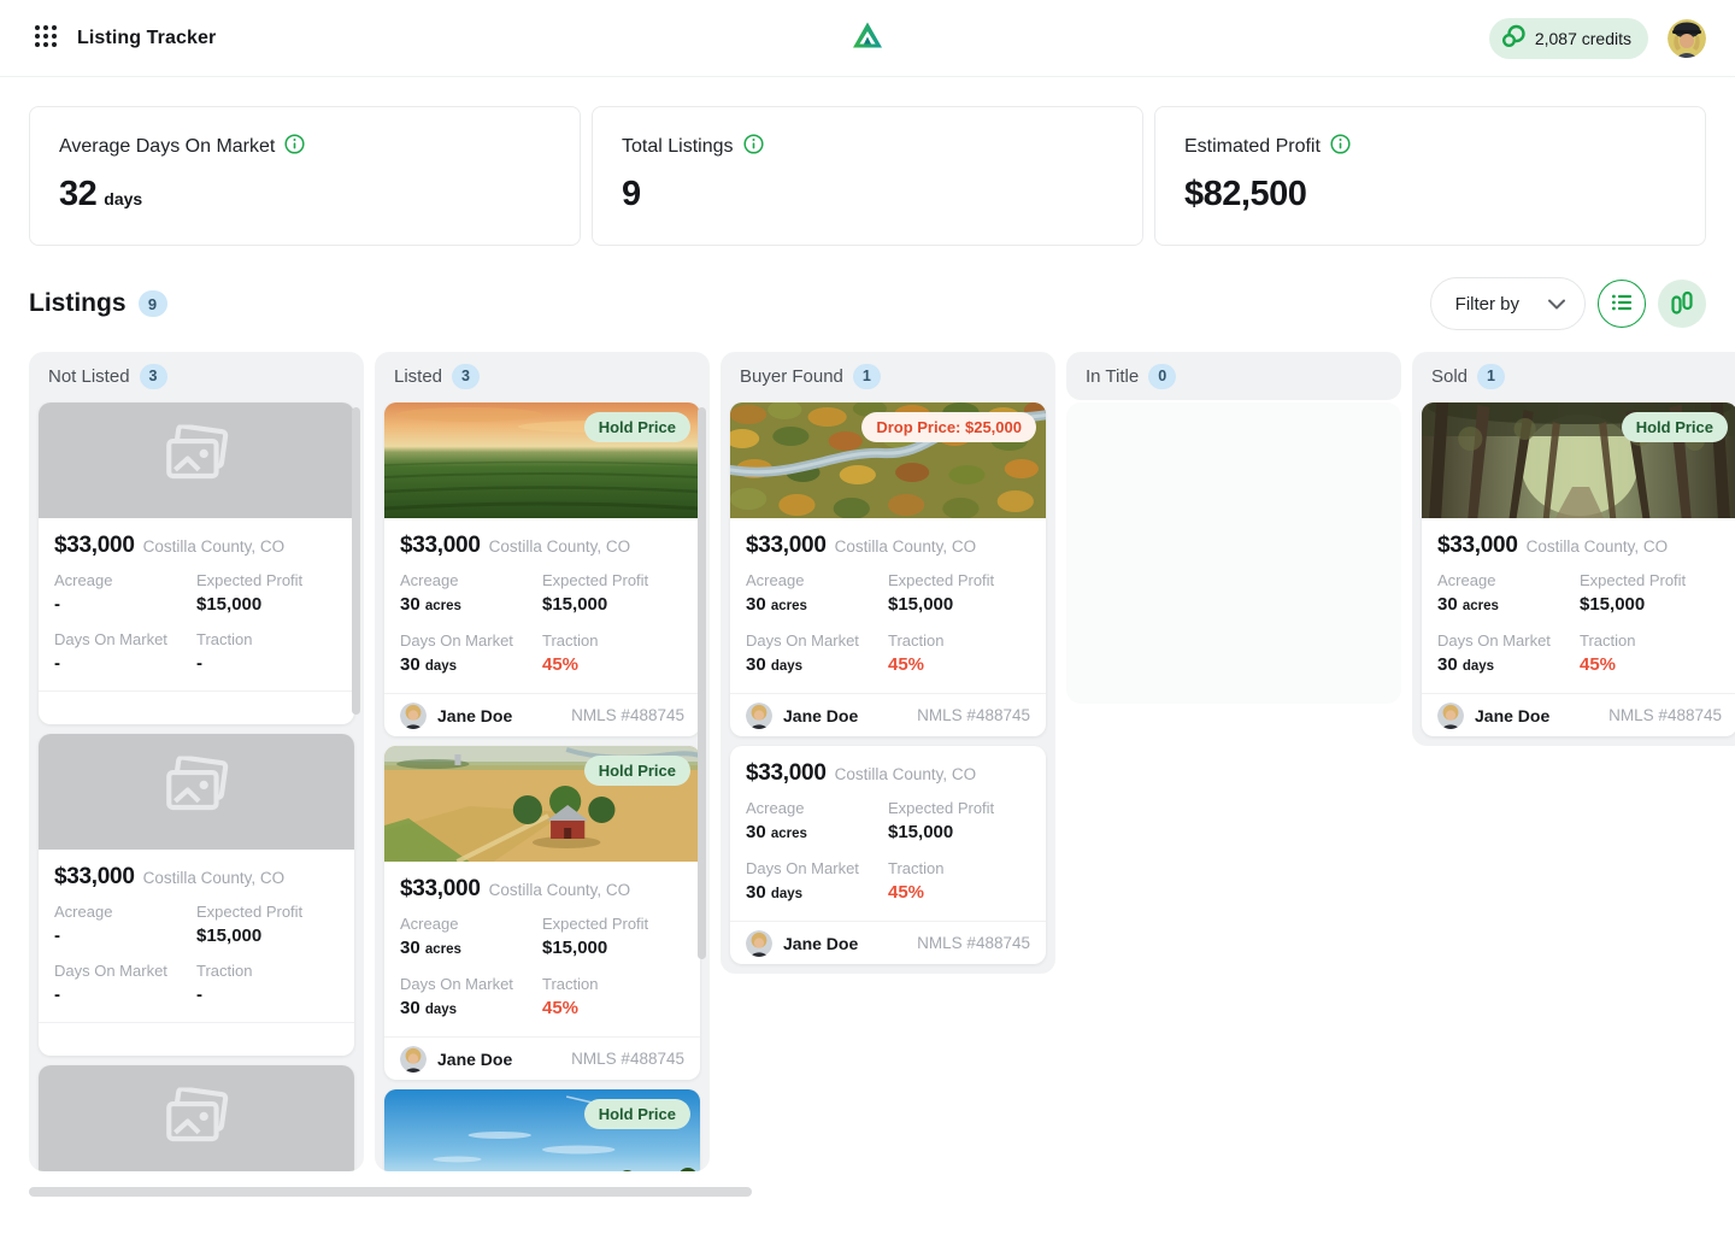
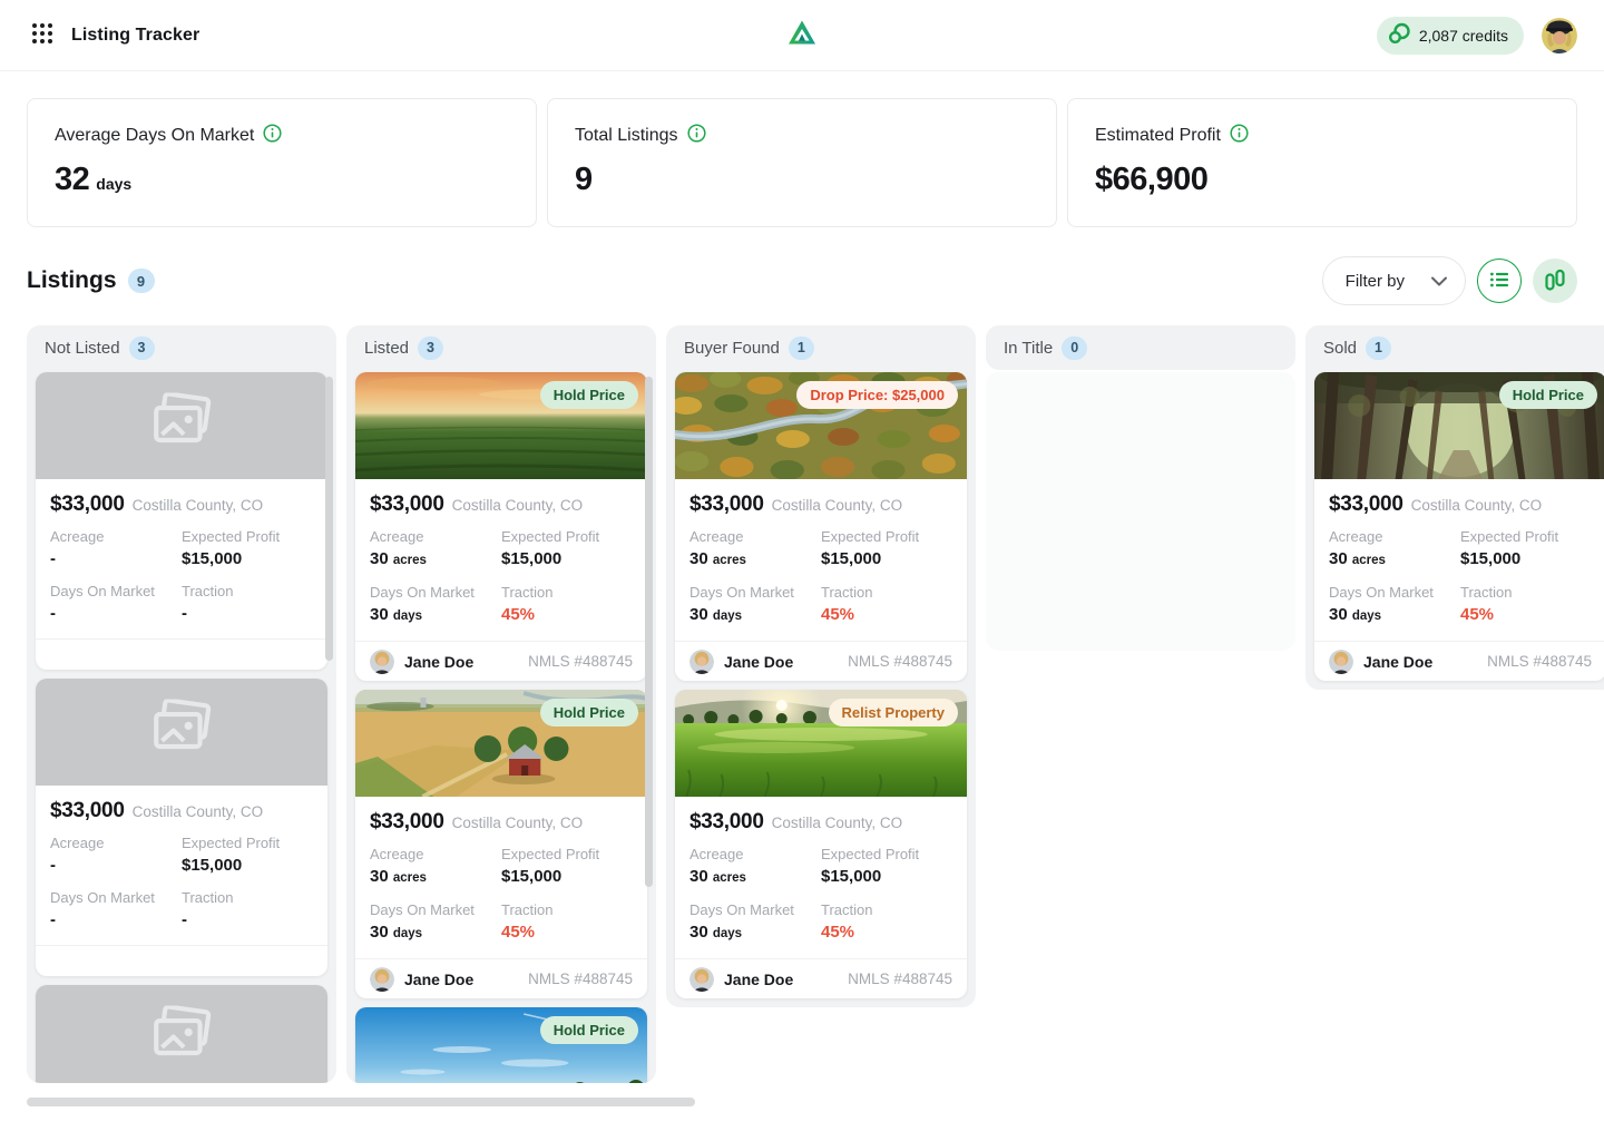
  Listing Tracker
  2,087 credits
  Average Days On Market
  32
  days
  Total Listings
  9
  Estimated Profit
- $82,500
+ $66,900
  Listings
  9
  Filter by
  Not Listed
  3
  $33,000
  Costilla County, CO
  Acreage
  -
  Expected Profit
  $15,000
  Days On Market
  -
  Traction
  -
  $33,000
  Costilla County, CO
  Acreage
  -
  Expected Profit
  $15,000
  Days On Market
  -
  Traction
  -
  Listed
  3
  Hold Price
  $33,000
  Costilla County, CO
  Acreage
  30 acres
  Expected Profit
  $15,000
  Days On Market
  30 days
  Traction
  45%
  Jane Doe
  NMLS #488745
  Hold Price
  $33,000
  Costilla County, CO
  Acreage
  30 acres
  Expected Profit
  $15,000
  Days On Market
  30 days
  Traction
  45%
  Jane Doe
  NMLS #488745
  Hold Price
  Buyer Found
  1
  Drop Price: $25,000
  $33,000
  Costilla County, CO
  Acreage
  30 acres
  Expected Profit
  $15,000
  Days On Market
  30 days
  Traction
  45%
  Jane Doe
  NMLS #488745
+ Relist Property
  $33,000
  Costilla County, CO
  Acreage
  30 acres
  Expected Profit
  $15,000
  Days On Market
  30 days
  Traction
  45%
  Jane Doe
  NMLS #488745
  In Title
  0
  Sold
  1
  Hold Price
  $33,000
  Costilla County, CO
  Acreage
  30 acres
  Expected Profit
  $15,000
  Days On Market
  30 days
  Traction
  45%
  Jane Doe
  NMLS #488745
